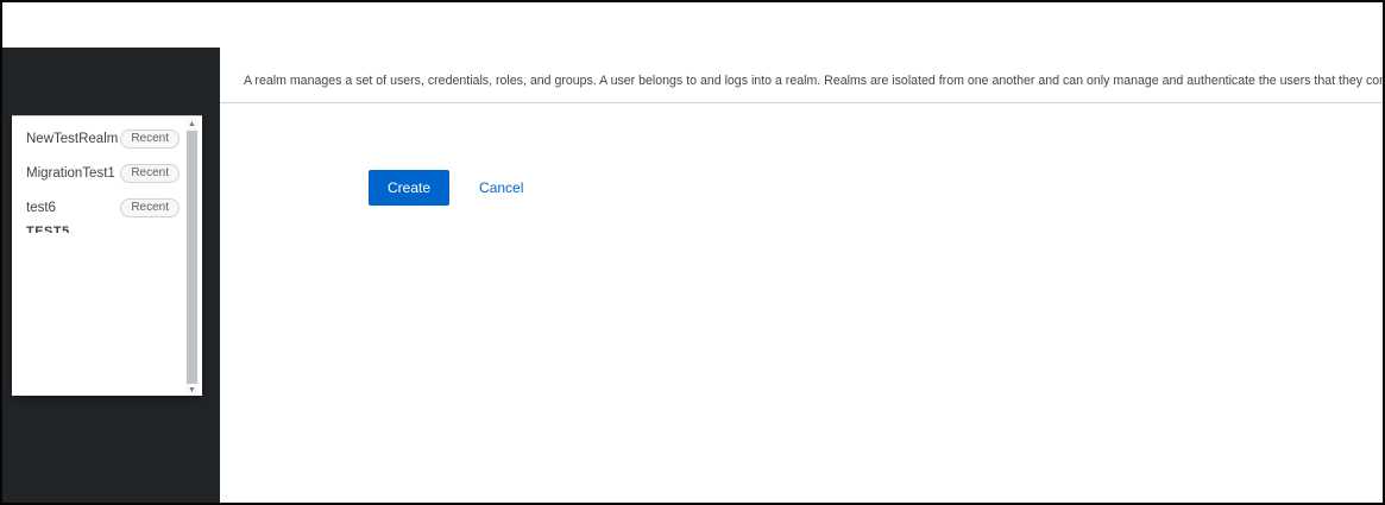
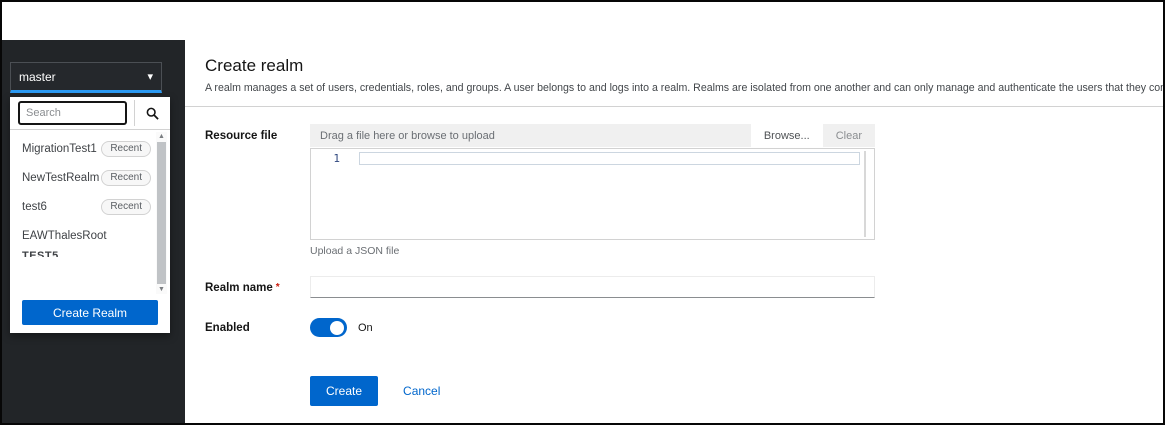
+ master
+ ▾
+ Search
- NewTestRealm
+ MigrationTest1
  Recent
- MigrationTest1
+ NewTestRealm
  Recent
  test6
  Recent
+ EAWThalesRoot
  TEST5
+ Create Realm
+ Create realm
  A realm manages a set of users, credentials, roles, and groups. A user belongs to and logs into a realm. Realms are isolated from one another and can only manage and authenticate the users that they co
+ Resource file
+ Drag a file here or browse to upload
+ Browse...
+ Clear
+ 1
+ Upload a JSON file
+ Realm name *
+ Enabled
+ On
  Create
  Cancel
